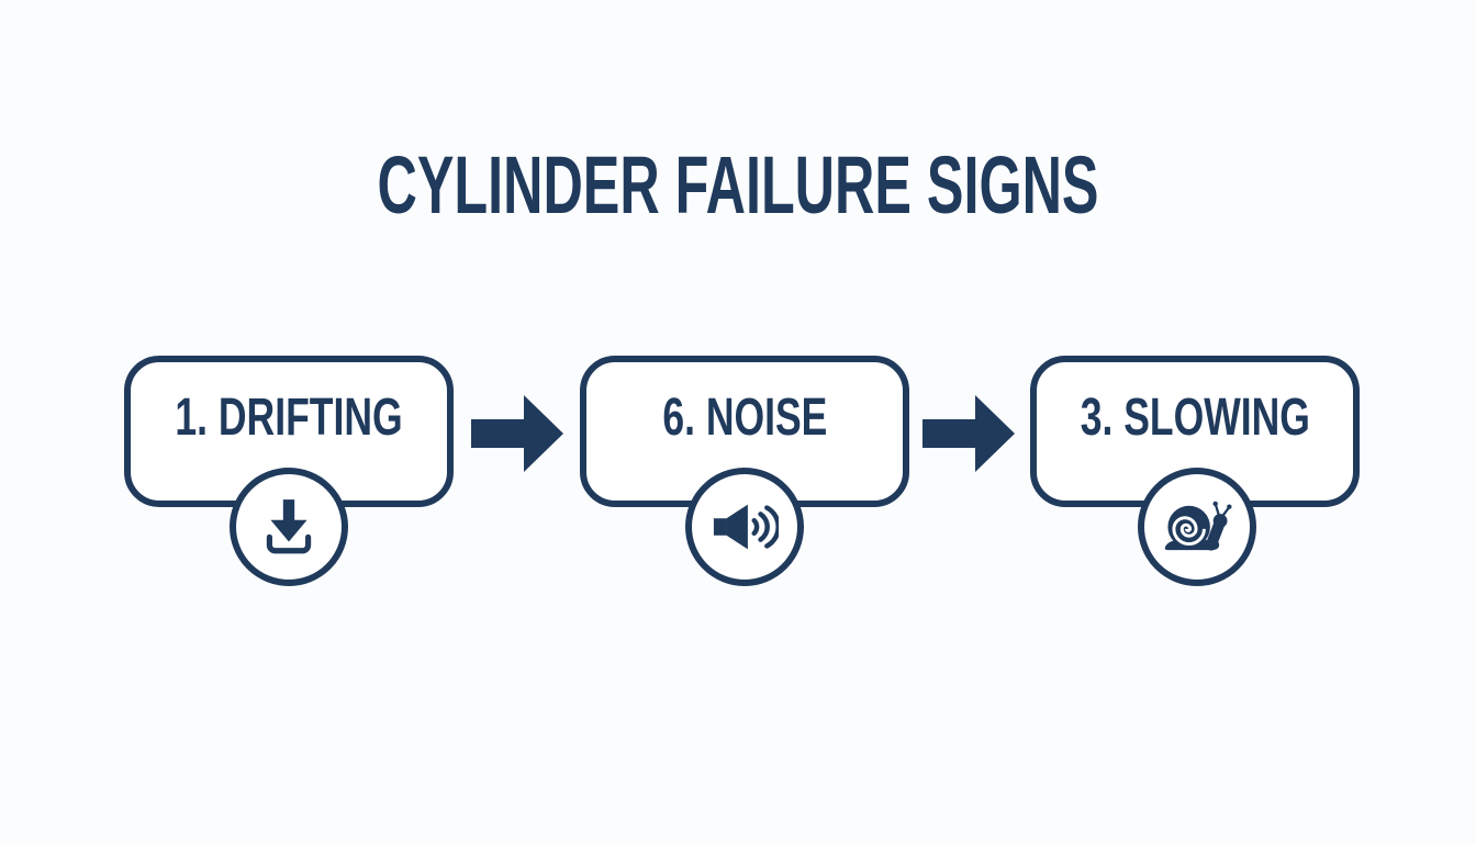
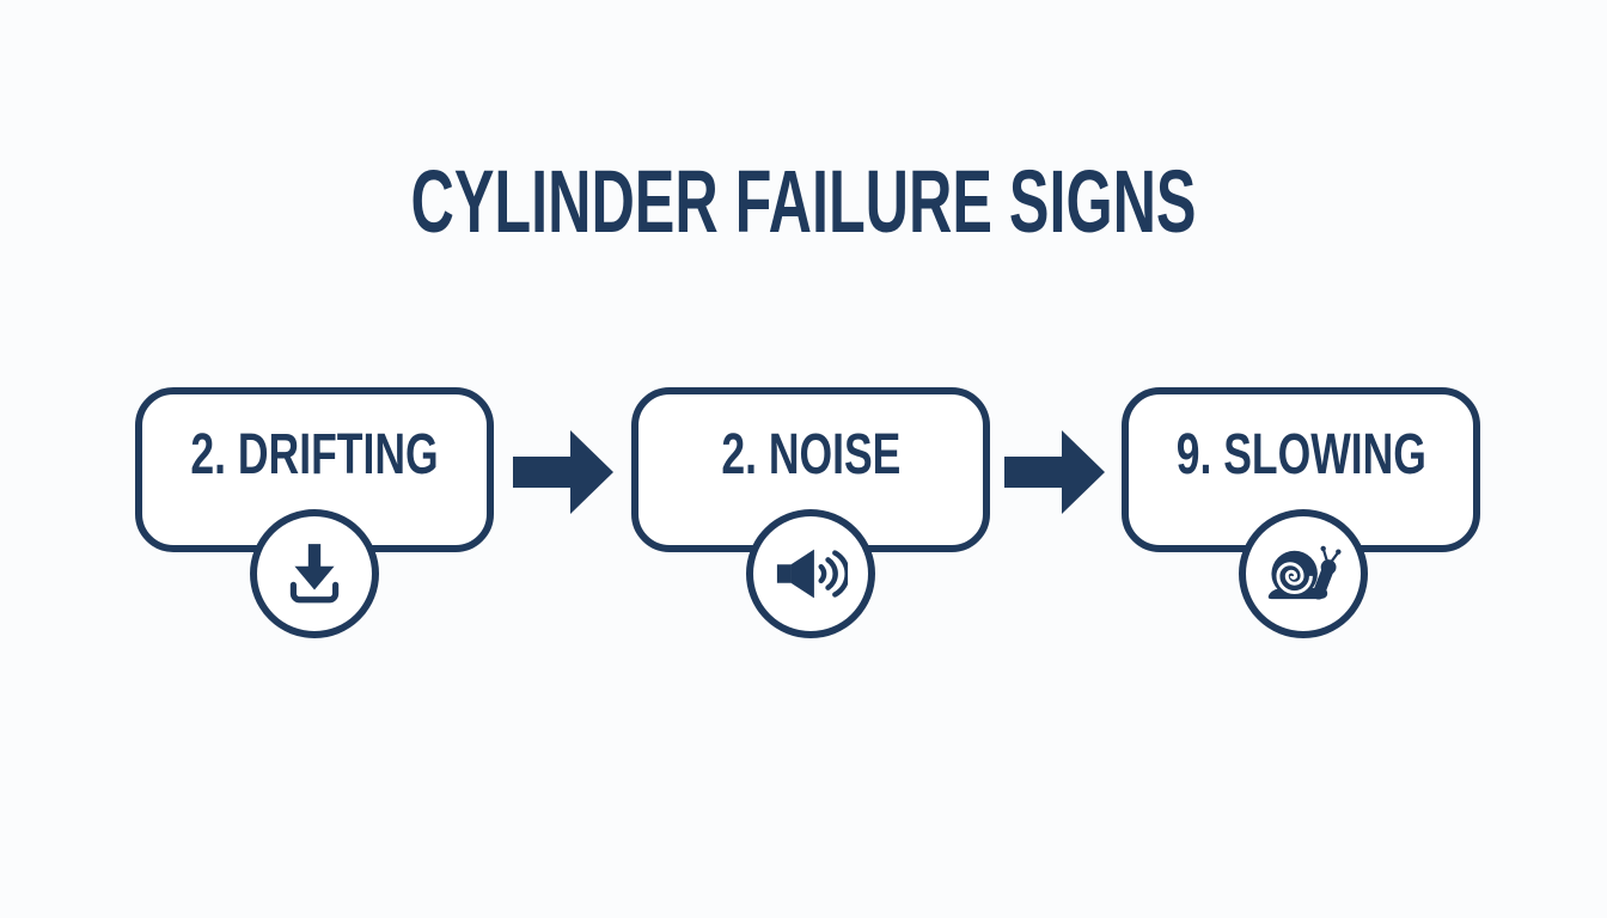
  CYLINDER FAILURE SIGNS
- 1. DRIFTING
+ 2. DRIFTING
- 6. NOISE
+ 2. NOISE
- 3. SLOWING
+ 9. SLOWING
